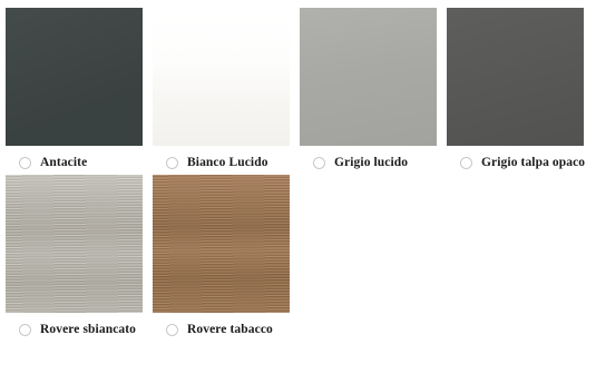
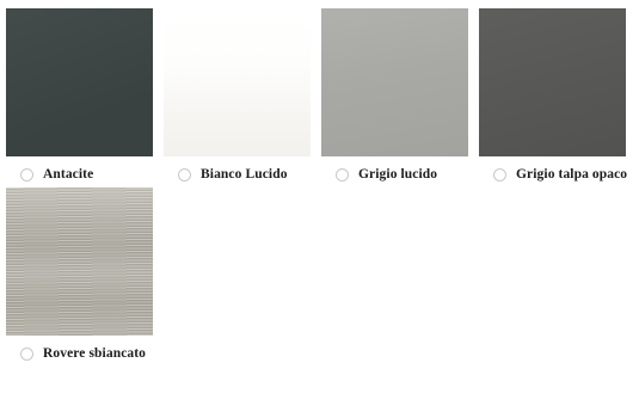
  Antacite
  Bianco Lucido
  Grigio lucido
  Grigio talpa opaco
  Rovere sbiancato
- Rovere tabacco
